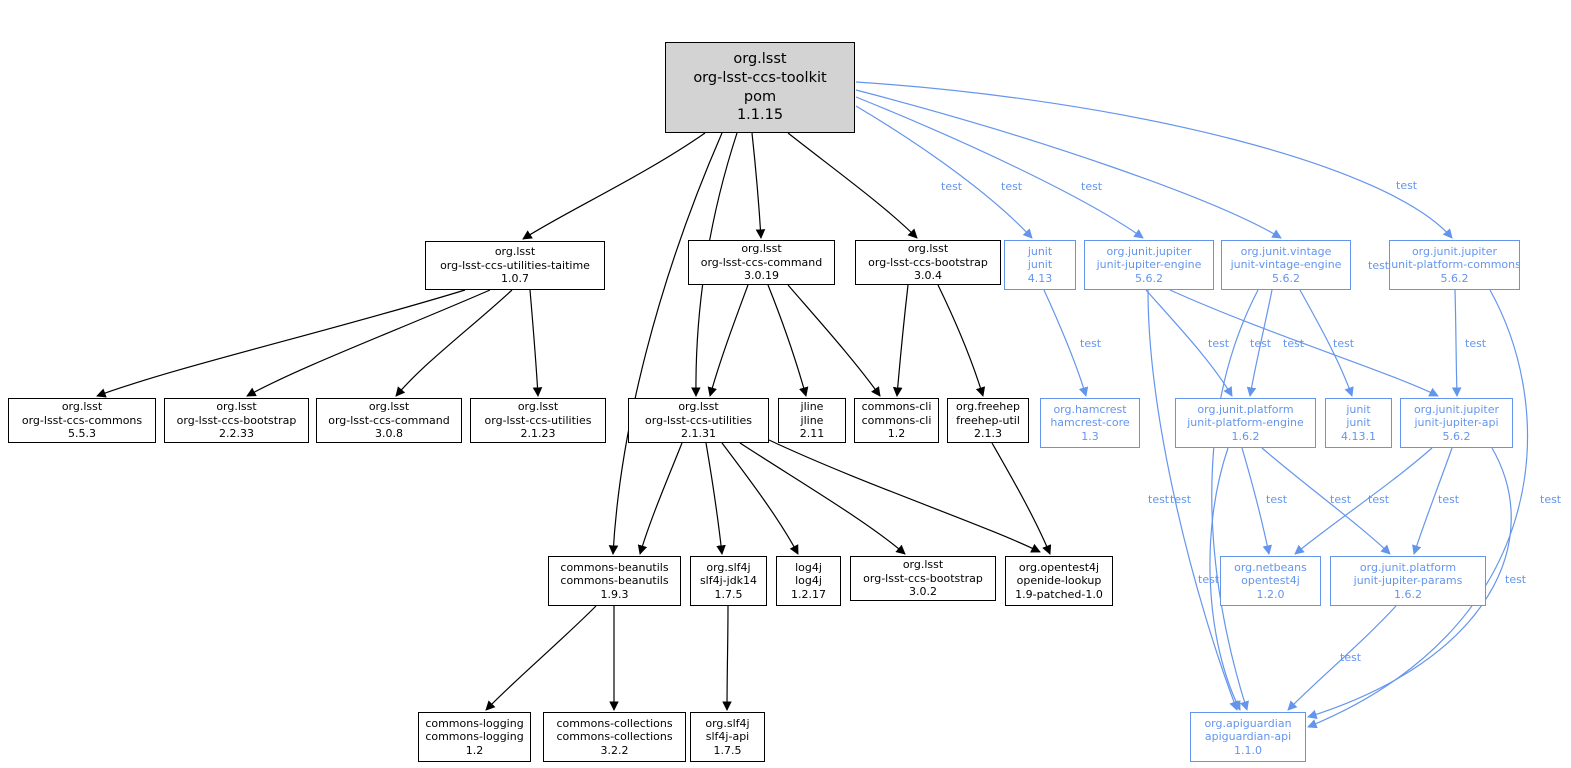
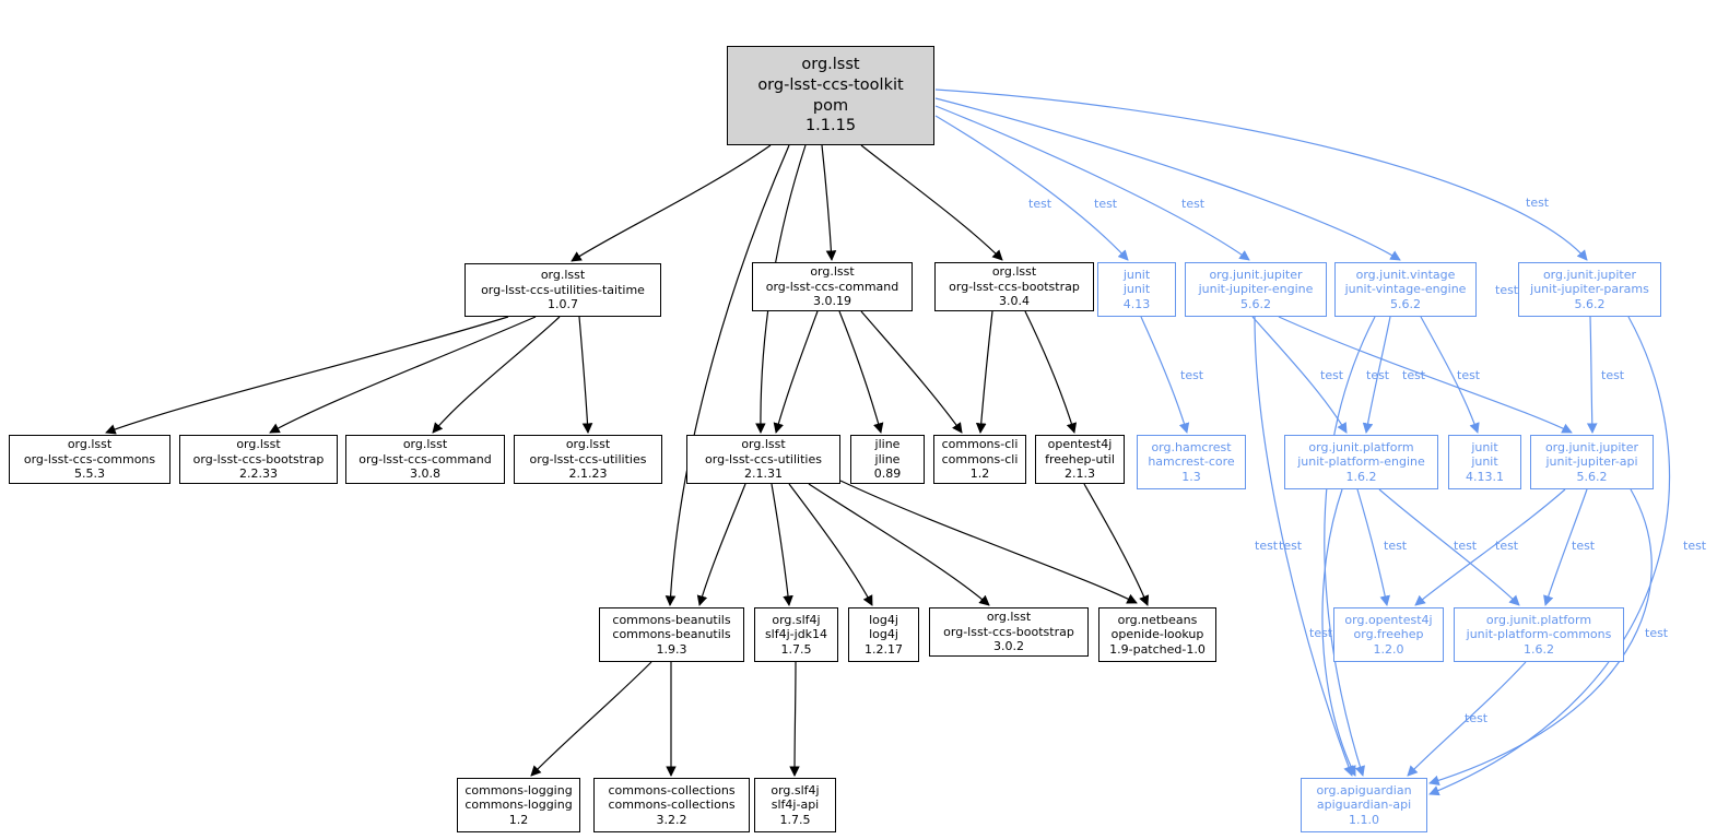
  test
  test
  test
  test
  test
  test
  test
  test
  test
  test
  test
  test
  test
  test
  test
  test
  test
  test
  test
  test
  test
  org.lsst
  org-lsst-ccs-toolkit
  pom
  1.1.15
  org.lsst
  org-lsst-ccs-utilities-taitime
  1.0.7
  org.lsst
  org-lsst-ccs-command
  3.0.19
  org.lsst
  org-lsst-ccs-bootstrap
  3.0.4
  junit
  junit
  4.13
  org.junit.jupiter
  junit-jupiter-engine
  5.6.2
  org.junit.vintage
  junit-vintage-engine
  5.6.2
  org.junit.jupiter
- junit-platform-commons
+ junit-jupiter-params
  5.6.2
  org.lsst
  org-lsst-ccs-commons
  5.5.3
  org.lsst
  org-lsst-ccs-bootstrap
  2.2.33
  org.lsst
  org-lsst-ccs-command
  3.0.8
  org.lsst
  org-lsst-ccs-utilities
  2.1.23
  org.lsst
  org-lsst-ccs-utilities
  2.1.31
  jline
  jline
- 2.11
+ 0.89
  commons-cli
  commons-cli
  1.2
- org.freehep
+ opentest4j
  freehep-util
  2.1.3
  org.hamcrest
  hamcrest-core
  1.3
  org.junit.platform
  junit-platform-engine
  1.6.2
  junit
  junit
  4.13.1
  org.junit.jupiter
  junit-jupiter-api
  5.6.2
  commons-beanutils
  commons-beanutils
  1.9.3
  org.slf4j
  slf4j-jdk14
  1.7.5
  log4j
  log4j
  1.2.17
  org.lsst
  org-lsst-ccs-bootstrap
  3.0.2
- org.opentest4j
+ org.netbeans
  openide-lookup
  1.9-patched-1.0
- org.netbeans
+ org.opentest4j
- opentest4j
+ org.freehep
  1.2.0
  org.junit.platform
- junit-jupiter-params
+ junit-platform-commons
  1.6.2
  commons-logging
  commons-logging
  1.2
  commons-collections
  commons-collections
  3.2.2
  org.slf4j
  slf4j-api
  1.7.5
  org.apiguardian
  apiguardian-api
  1.1.0
